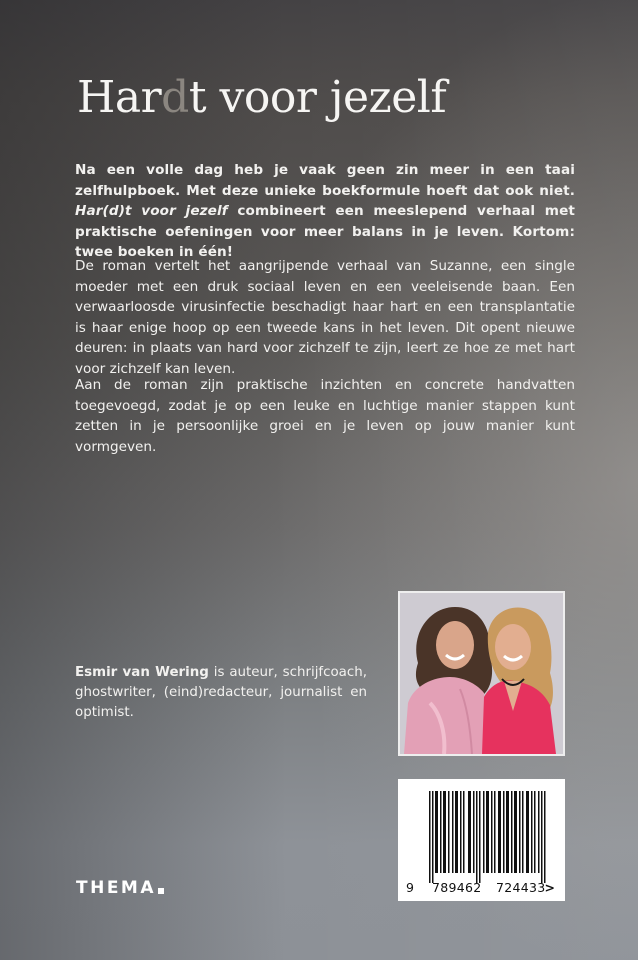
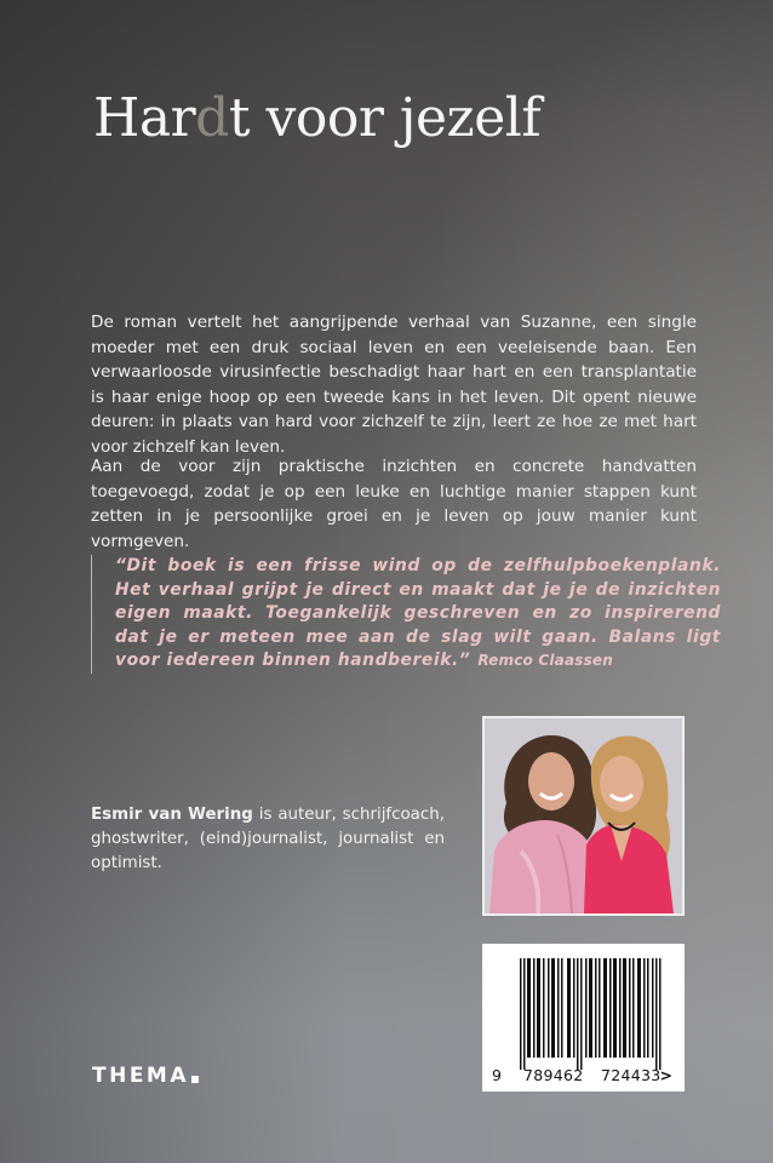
  Hardt voor jezelf
- Na een volle dag heb je vaak geen zin meer in een taai zelfhulpboek. Met deze unieke boekformule hoeft dat ook niet. Har(d)t voor jezelf combineert een meeslepend verhaal met praktische oefeningen voor meer balans in je leven. Kortom: twee boeken in één!
  De roman vertelt het aangrijpende verhaal van Suzanne, een single moeder met een druk sociaal leven en een veeleisende baan. Een verwaarloosde virusinfectie beschadigt haar hart en een transplantatie is haar enige hoop op een tweede kans in het leven. Dit opent nieuwe deuren: in plaats van hard voor zichzelf te zijn, leert ze hoe ze met hart voor zichzelf kan leven.
- Aan de roman zijn praktische inzichten en concrete handvatten toegevoegd, zodat je op een leuke en luchtige manier stappen kunt zetten in je persoonlijke groei en je leven op jouw manier kunt vormgeven.
+ Aan de voor zijn praktische inzichten en concrete handvatten toegevoegd, zodat je op een leuke en luchtige manier stappen kunt zetten in je persoonlijke groei en je leven op jouw manier kunt vormgeven.
+ “Dit boek is een frisse wind op de zelfhulpboekenplank. Het verhaal grijpt je direct en maakt dat je je de inzichten eigen maakt. Toegankelijk geschreven en zo inspirerend dat je er meteen mee aan de slag wilt gaan. Balans ligt voor iedereen binnen handbereik.” Remco Claassen
- Esmir van Wering is auteur, schrijfcoach, ghostwriter, (eind)redacteur, journalist en optimist.
+ Esmir van Wering is auteur, schrijfcoach, ghostwriter, (eind)journalist, journalist en optimist.
  9
  789462
  724433
  >
  THEMA
